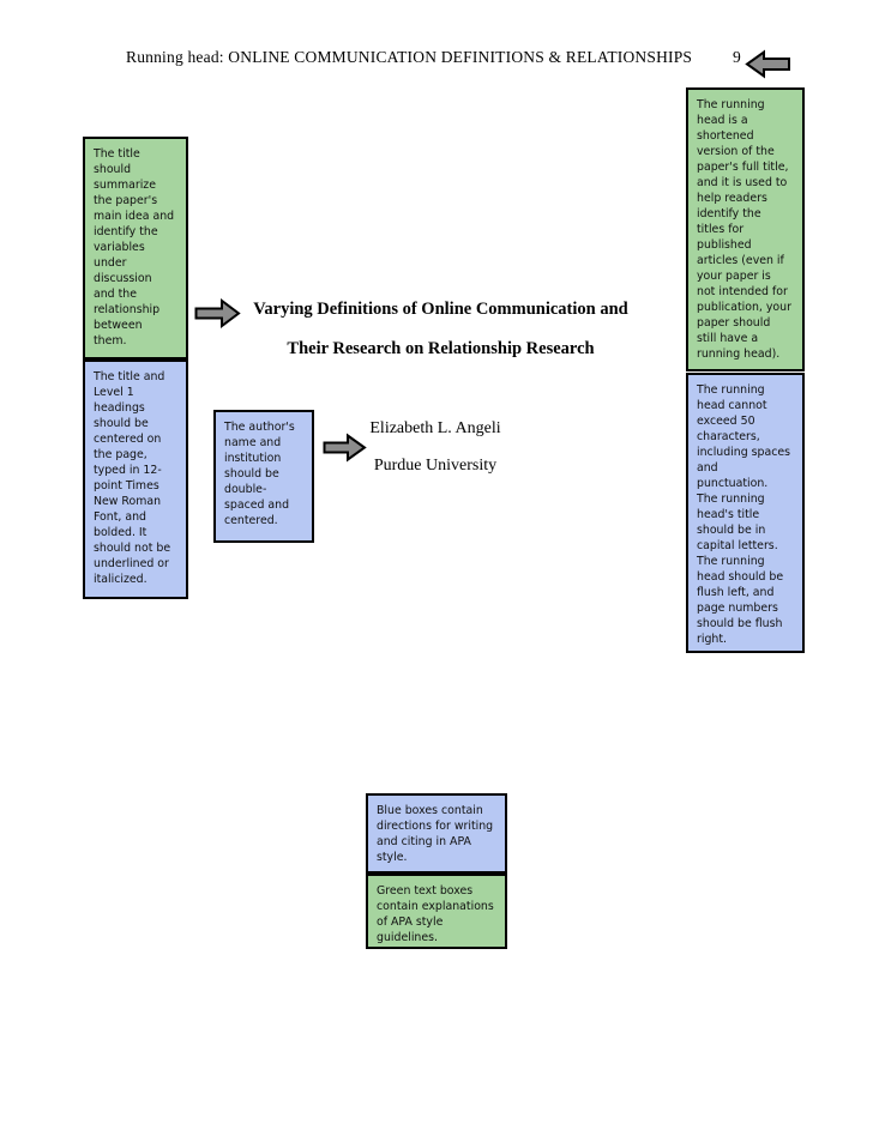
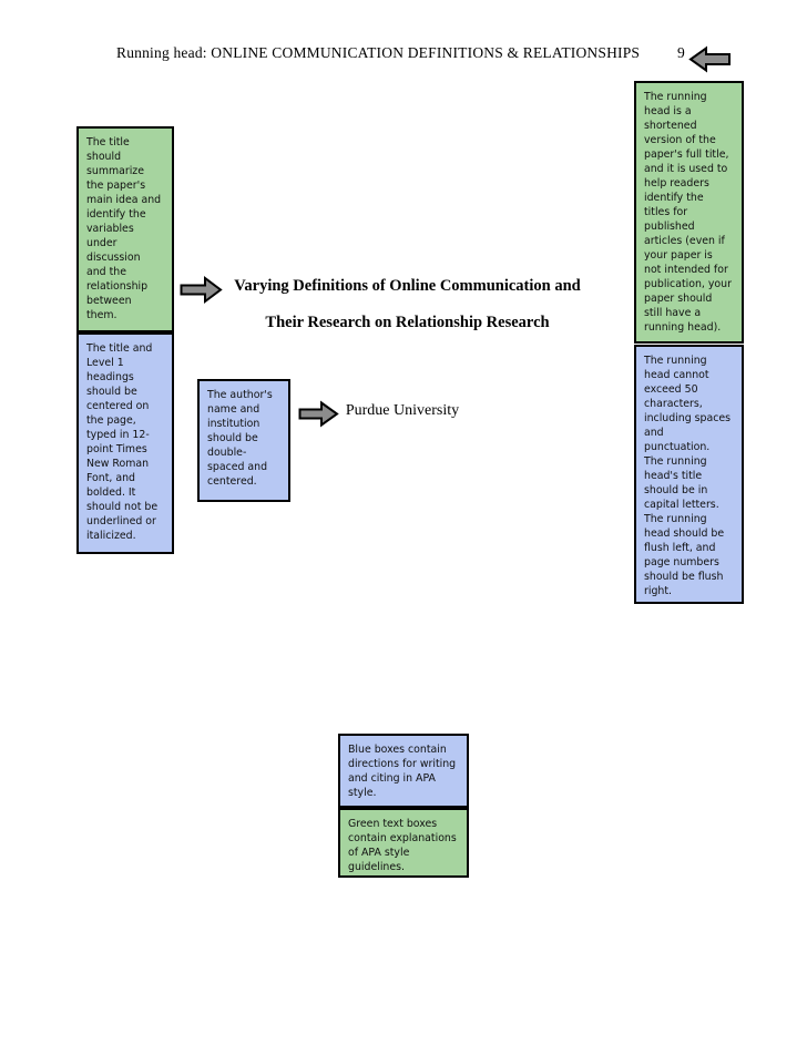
  Running head: ONLINE COMMUNICATION DEFINITIONS & RELATIONSHIPS
  9
  The running
  head is a
  shortened
  version of the
  paper's full title,
  and it is used to
  help readers
  identify the
  titles for
  published
  articles (even if
  your paper is
  not intended for
  publication, your
  paper should
  still have a
  running head).
  The title
  should
  summarize
  the paper's
  main idea and
  identify the
  variables
  under
  discussion
  and the
  relationship
  between
  them.
  The title and
  Level 1
  headings
  should be
  centered on
  the page,
  typed in 12-
  point Times
  New Roman
  Font, and
  bolded. It
  should not be
  underlined or
  italicized.
  The running
  head cannot
  exceed 50
  characters,
  including spaces
  and
  punctuation.
  The running
  head's title
  should be in
  capital letters.
  The running
  head should be
  flush left, and
  page numbers
  should be flush
  right.
  Varying Definitions of Online Communication and
  Their Research on Relationship Research
  The author's
  name and
  institution
  should be
  double-
  spaced and
  centered.
- Elizabeth L. Angeli
  Purdue University
  Blue boxes contain
  directions for writing
  and citing in APA
  style.
  Green text boxes
  contain explanations
  of APA style
  guidelines.
